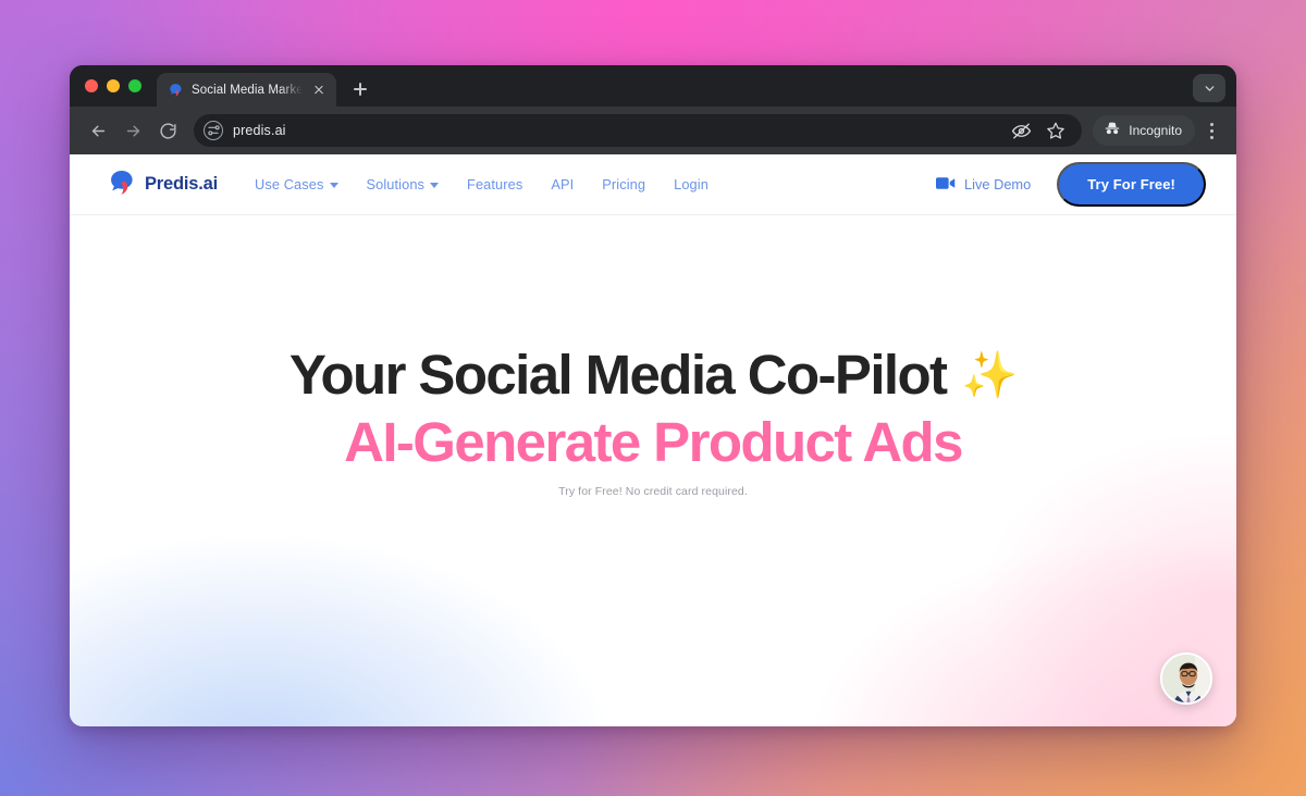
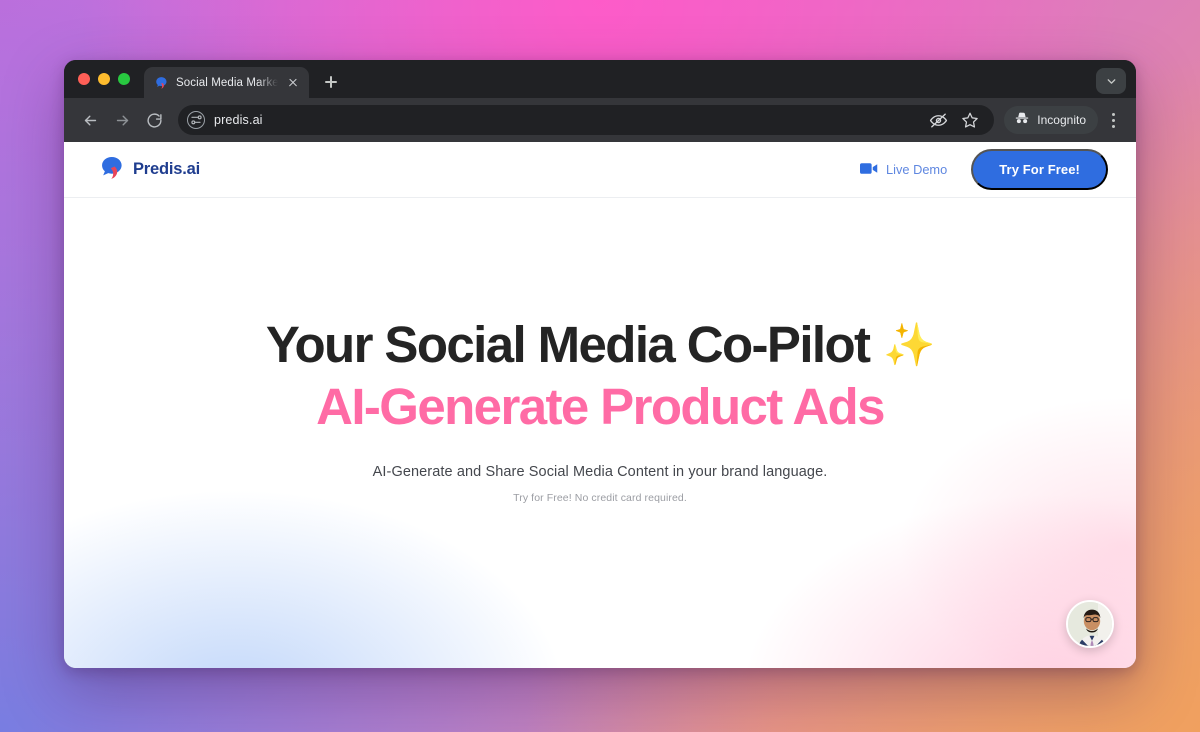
  predis.ai
  Incognito
  Predis.ai
- Use Cases
- Solutions
- Features
- API
- Pricing
- Login
  Live Demo
  Try For Free!
  Your Social Media Co-Pilot
  ✨
  AI-Generate Product Ads
+ AI-Generate and Share Social Media Content in your brand language.
  Try for Free! No credit card required.
